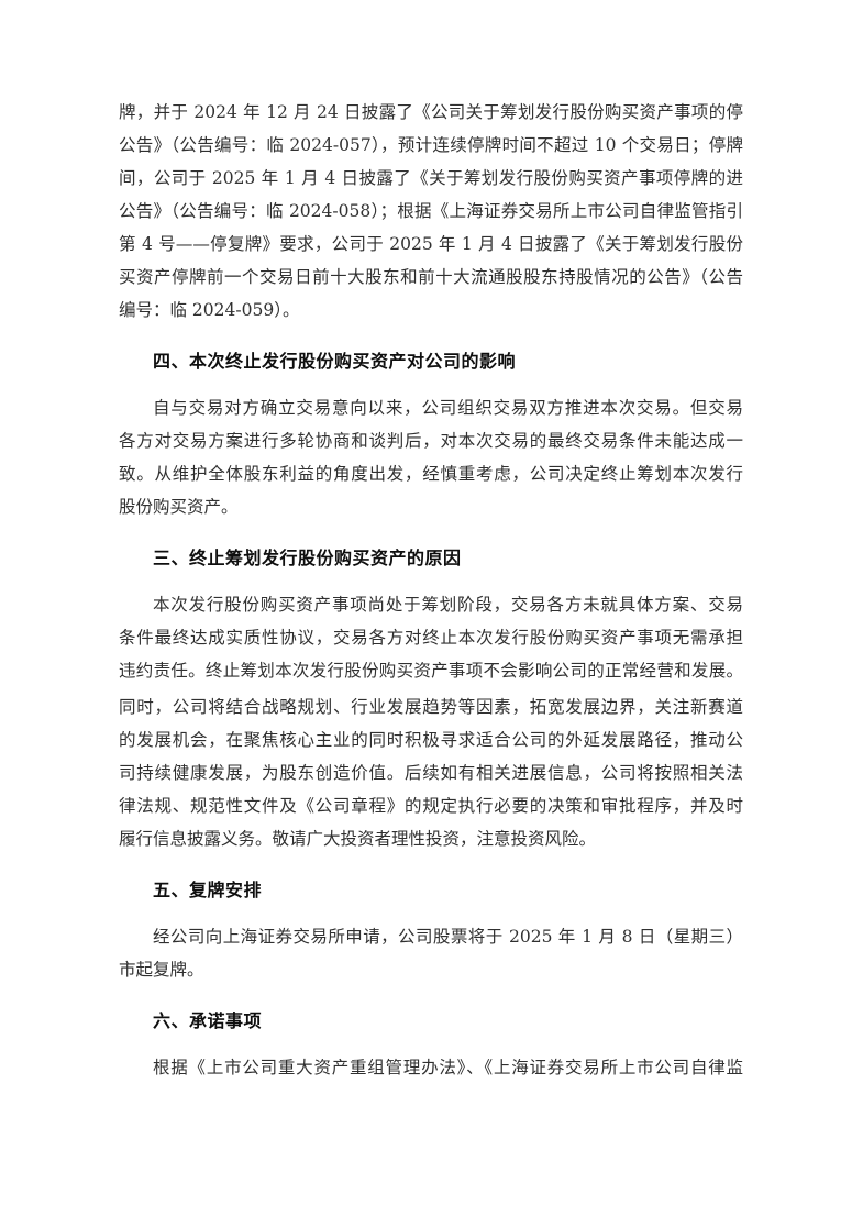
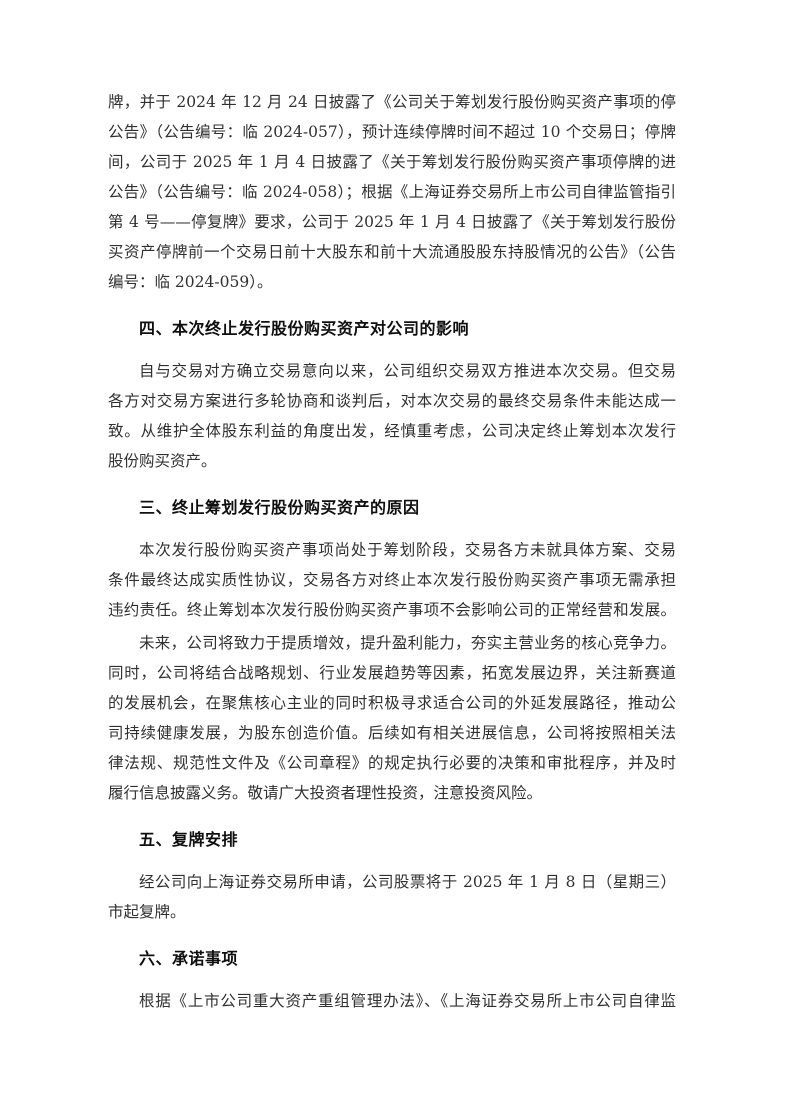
  牌，并于 2024 年 12 月 24 日披露了《公司关于筹划发行股份购买资产事项的停
  公告》（公告编号：临 2024-057），预计连续停牌时间不超过 10 个交易日；停牌
  间，公司于 2025 年 1 月 4 日披露了《关于筹划发行股份购买资产事项停牌的进
  公告》（公告编号：临 2024-058）；根据《上海证券交易所上市公司自律监管指引
  第 4 号——停复牌》要求，公司于 2025 年 1 月 4 日披露了《关于筹划发行股份
  买资产停牌前一个交易日前十大股东和前十大流通股股东持股情况的公告》（公告
  编号：临 2024-059）。
  四、本次终止发行股份购买资产对公司的影响
  自与交易对方确立交易意向以来，公司组织交易双方推进本次交易。但交易
  各方对交易方案进行多轮协商和谈判后，对本次交易的最终交易条件未能达成一
  致。从维护全体股东利益的角度出发，经慎重考虑，公司决定终止筹划本次发行
  股份购买资产。
  三、终止筹划发行股份购买资产的原因
  本次发行股份购买资产事项尚处于筹划阶段，交易各方未就具体方案、交易
  条件最终达成实质性协议，交易各方对终止本次发行股份购买资产事项无需承担
  违约责任。终止筹划本次发行股份购买资产事项不会影响公司的正常经营和发展。
+ 未来，公司将致力于提质增效，提升盈利能力，夯实主营业务的核心竞争力。
  同时，公司将结合战略规划、行业发展趋势等因素，拓宽发展边界，关注新赛道
  的发展机会，在聚焦核心主业的同时积极寻求适合公司的外延发展路径，推动公
  司持续健康发展，为股东创造价值。后续如有相关进展信息，公司将按照相关法
  律法规、规范性文件及《公司章程》的规定执行必要的决策和审批程序，并及时
  履行信息披露义务。敬请广大投资者理性投资，注意投资风险。
  五、复牌安排
  经公司向上海证券交易所申请，公司股票将于 2025 年 1 月 8 日（星期三）
  市起复牌。
  六、承诺事项
  根据《上市公司重大资产重组管理办法》、《上海证券交易所上市公司自律监
